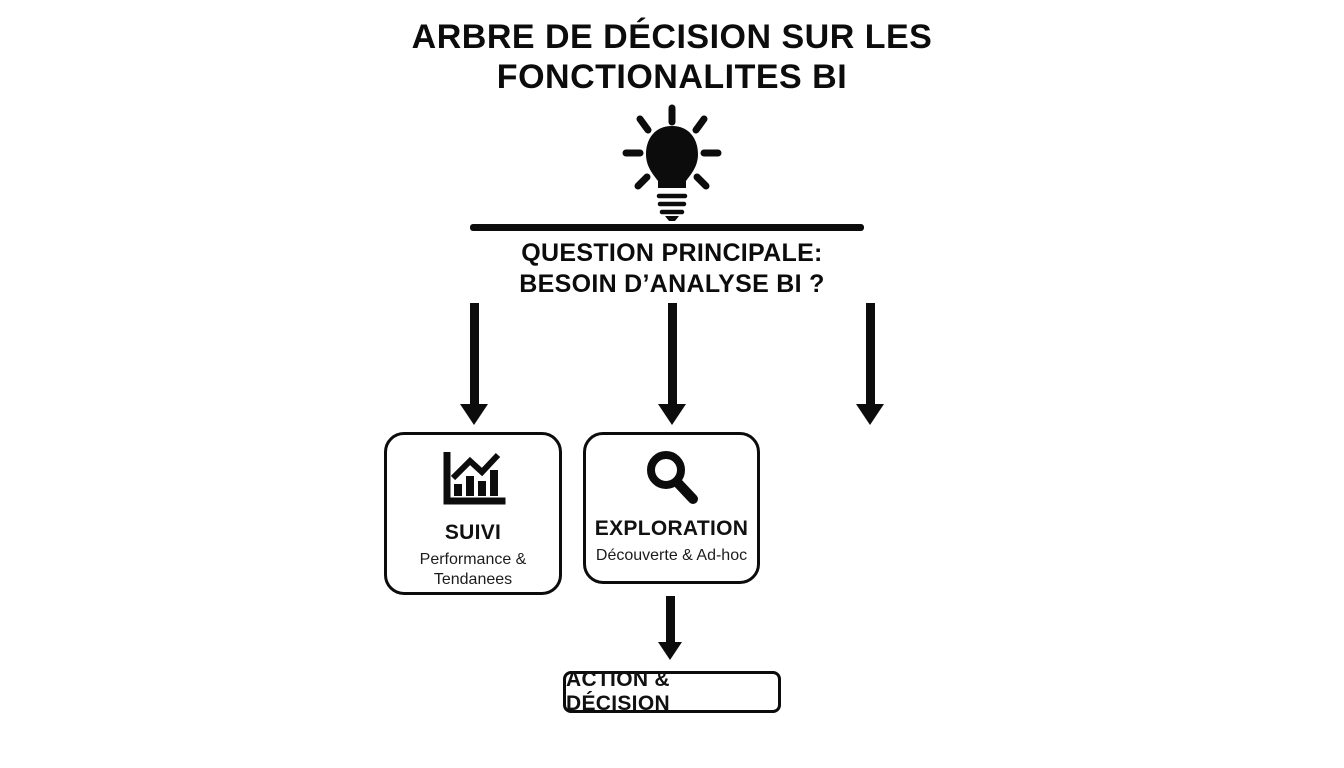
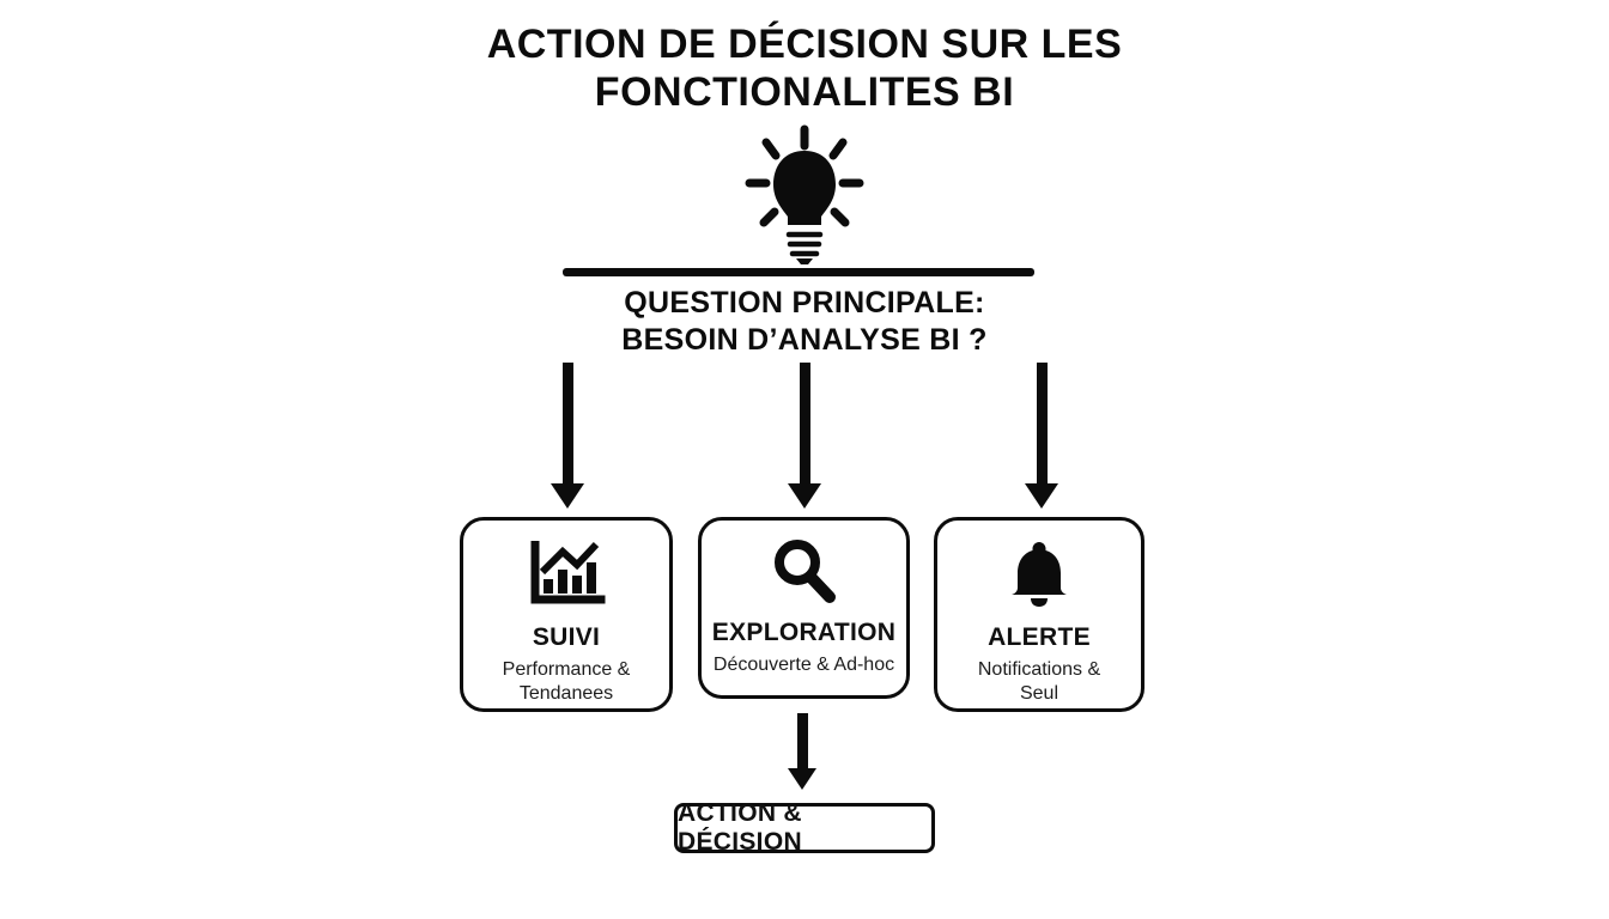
- ARBRE DE DÉCISION SUR LES
+ ACTION DE DÉCISION SUR LES
  FONCTIONALITES BI
  QUESTION PRINCIPALE:
  BESOIN D’ANALYSE BI ?
  SUIVI
  Performance &
  Tendanees
  EXPLORATION
  Découverte & Ad-hoc
+ ALERTE
+ Notifications &
+ Seul
  ACTION & DÉCISION
